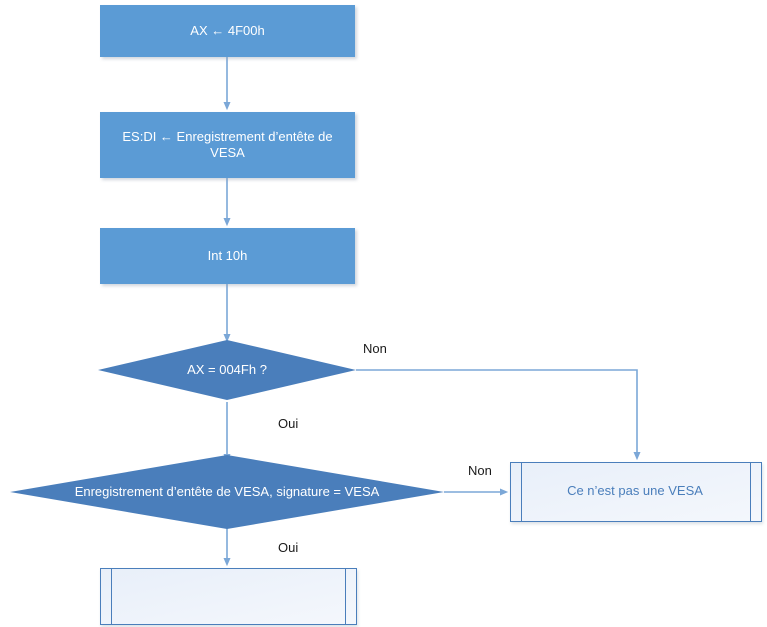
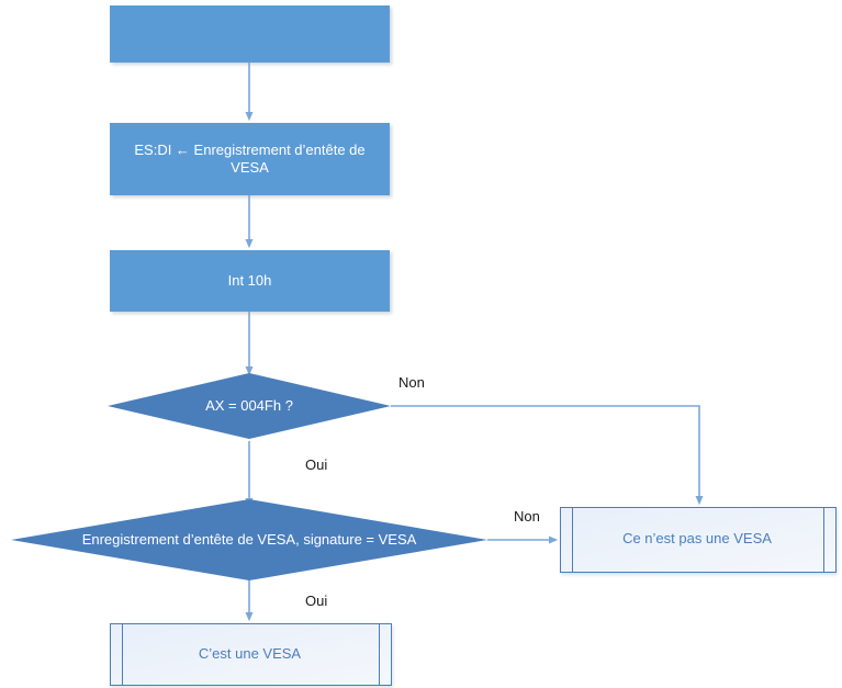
- AX ← 4F00h
  ES:DI ← Enregistrement d’entête de VESA
  Int 10h
  AX = 004Fh ?
  Enregistrement d’entête de VESA, signature = VESA
  Ce n’est pas une VESA
+ C’est une VESA
  Non
  Oui
  Non
  Oui
